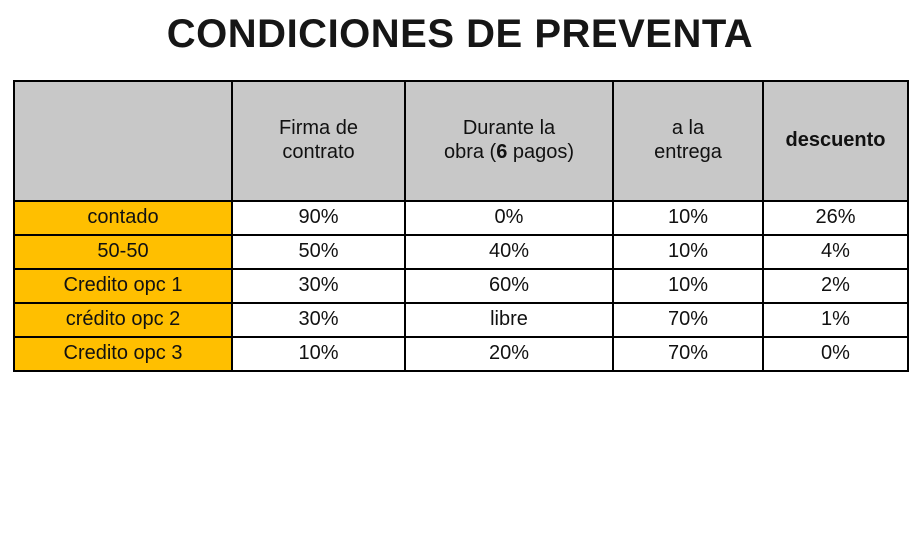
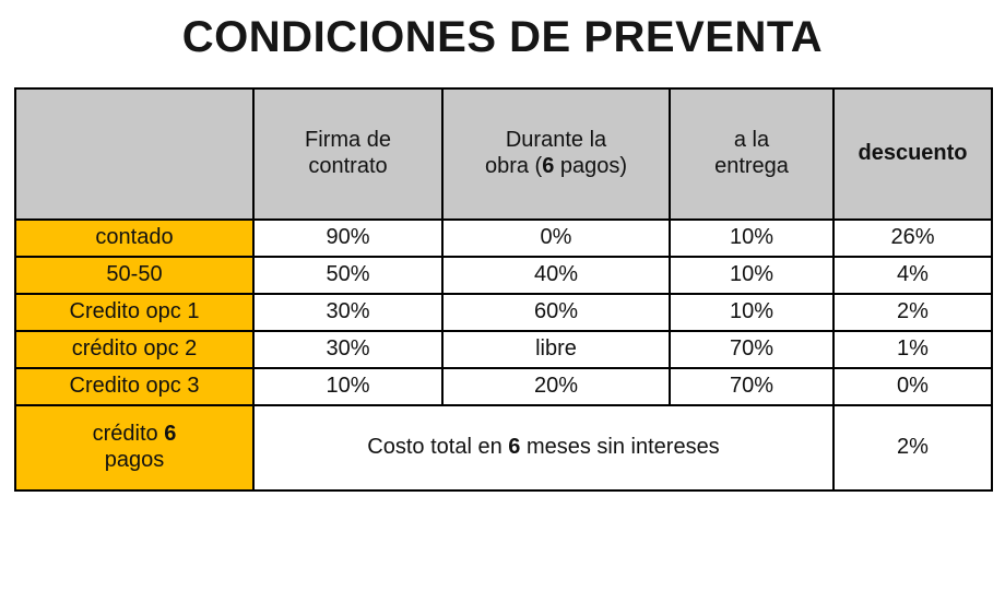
  CONDICIONES DE PREVENTA
  	Firma de contrato	Durante la obra (6 pagos)	a la entrega	descuento
  contado	90%	0%	10%	26%
  50-50	50%	40%	10%	4%
  Credito opc 1	30%	60%	10%	2%
  crédito opc 2	30%	libre	70%	1%
  Credito opc 3	10%	20%	70%	0%
+ crédito 6 pagos	Costo total en 6 meses sin intereses	2%
